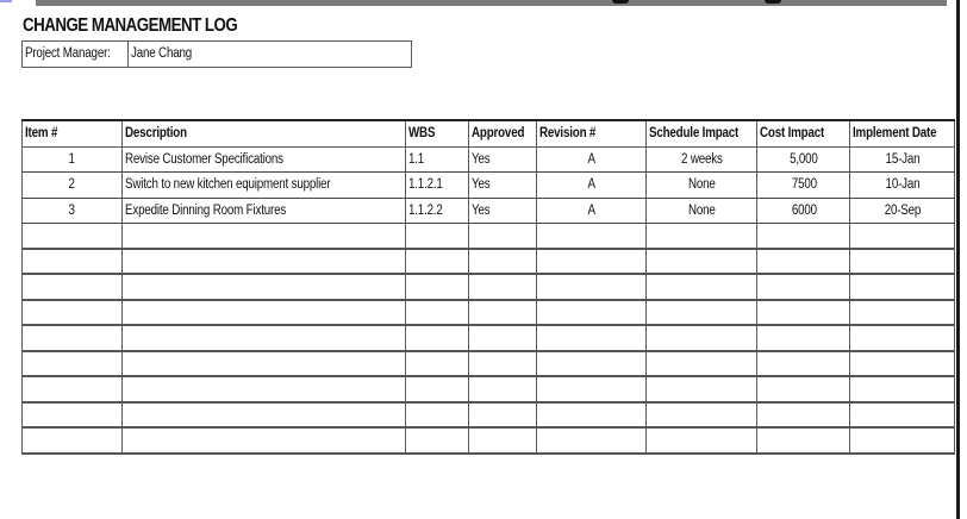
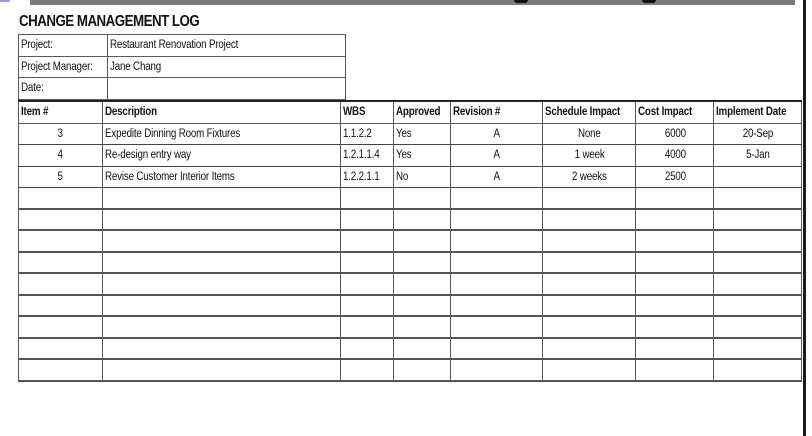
  CHANGE MANAGEMENT LOG
+ Project:	Restaurant Renovation Project
  Project Manager:	Jane Chang
+ Date:
  Item #	Description	WBS	Approved	Revision #	Schedule Impact	Cost Impact	Implement Date
- 1	Revise Customer Specifications	1.1	Yes	A	2 weeks	5,000	15-Jan
- 2	Switch to new kitchen equipment supplier	1.1.2.1	Yes	A	None	7500	10-Jan
  3	Expedite Dinning Room Fixtures	1.1.2.2	Yes	A	None	6000	20-Sep
+ 4	Re-design entry way	1.2.1.1.4	Yes	A	1 week	4000	5-Jan
+ 5	Revise Customer Interior Items	1.2.2.1.1	No	A	2 weeks	2500
